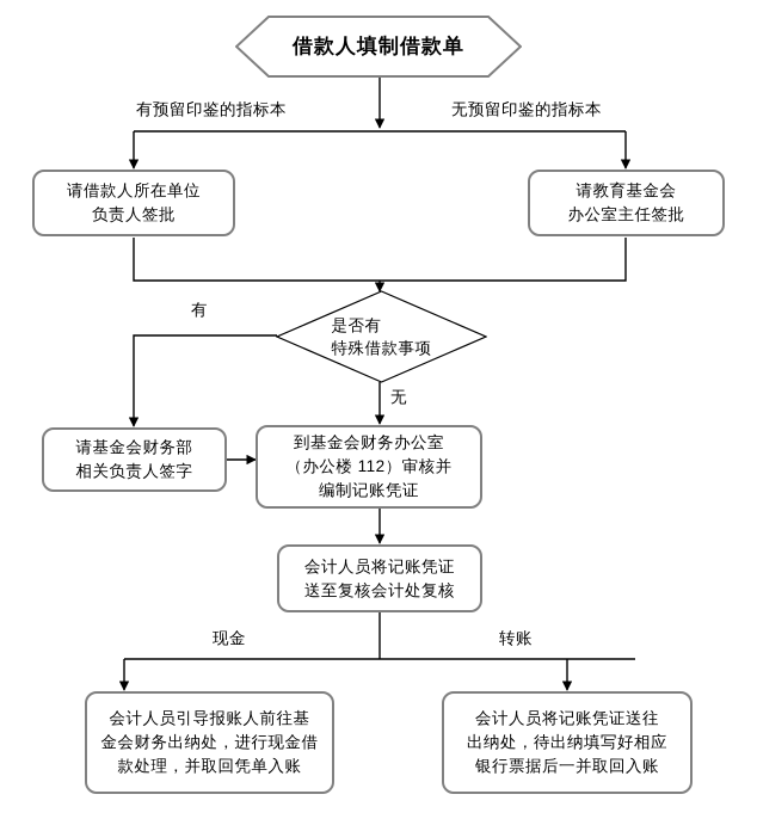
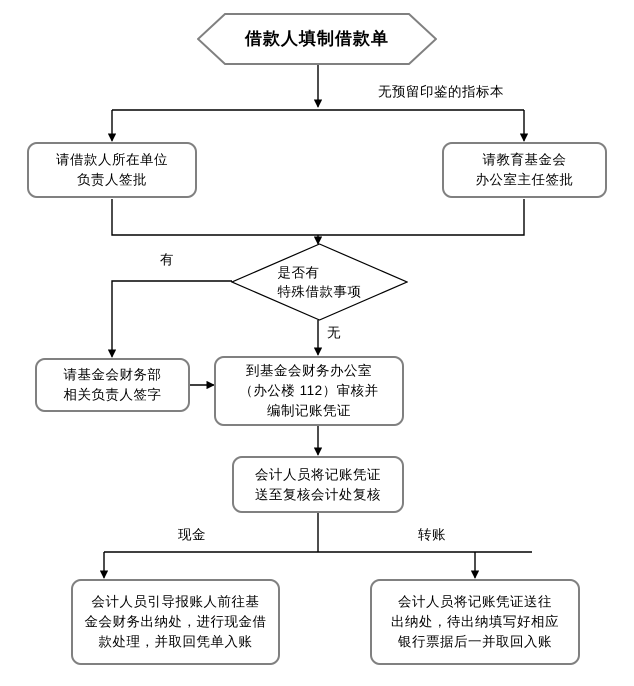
  借款人填制借款单
- 有预留印鉴的指标本
  无预留印鉴的指标本
  请借款人所在单位
  负责人签批
  请教育基金会
  办公室主任签批
  是否有
  特殊借款事项
  有
  无
  请基金会财务部
  相关负责人签字
  到基金会财务办公室
  （办公楼 112）审核并
  编制记账凭证
  会计人员将记账凭证
  送至复核会计处复核
  现金
  转账
  会计人员引导报账人前往基
  金会财务出纳处，进行现金借
  款处理，并取回凭单入账
  会计人员将记账凭证送往
  出纳处，待出纳填写好相应
  银行票据后一并取回入账
